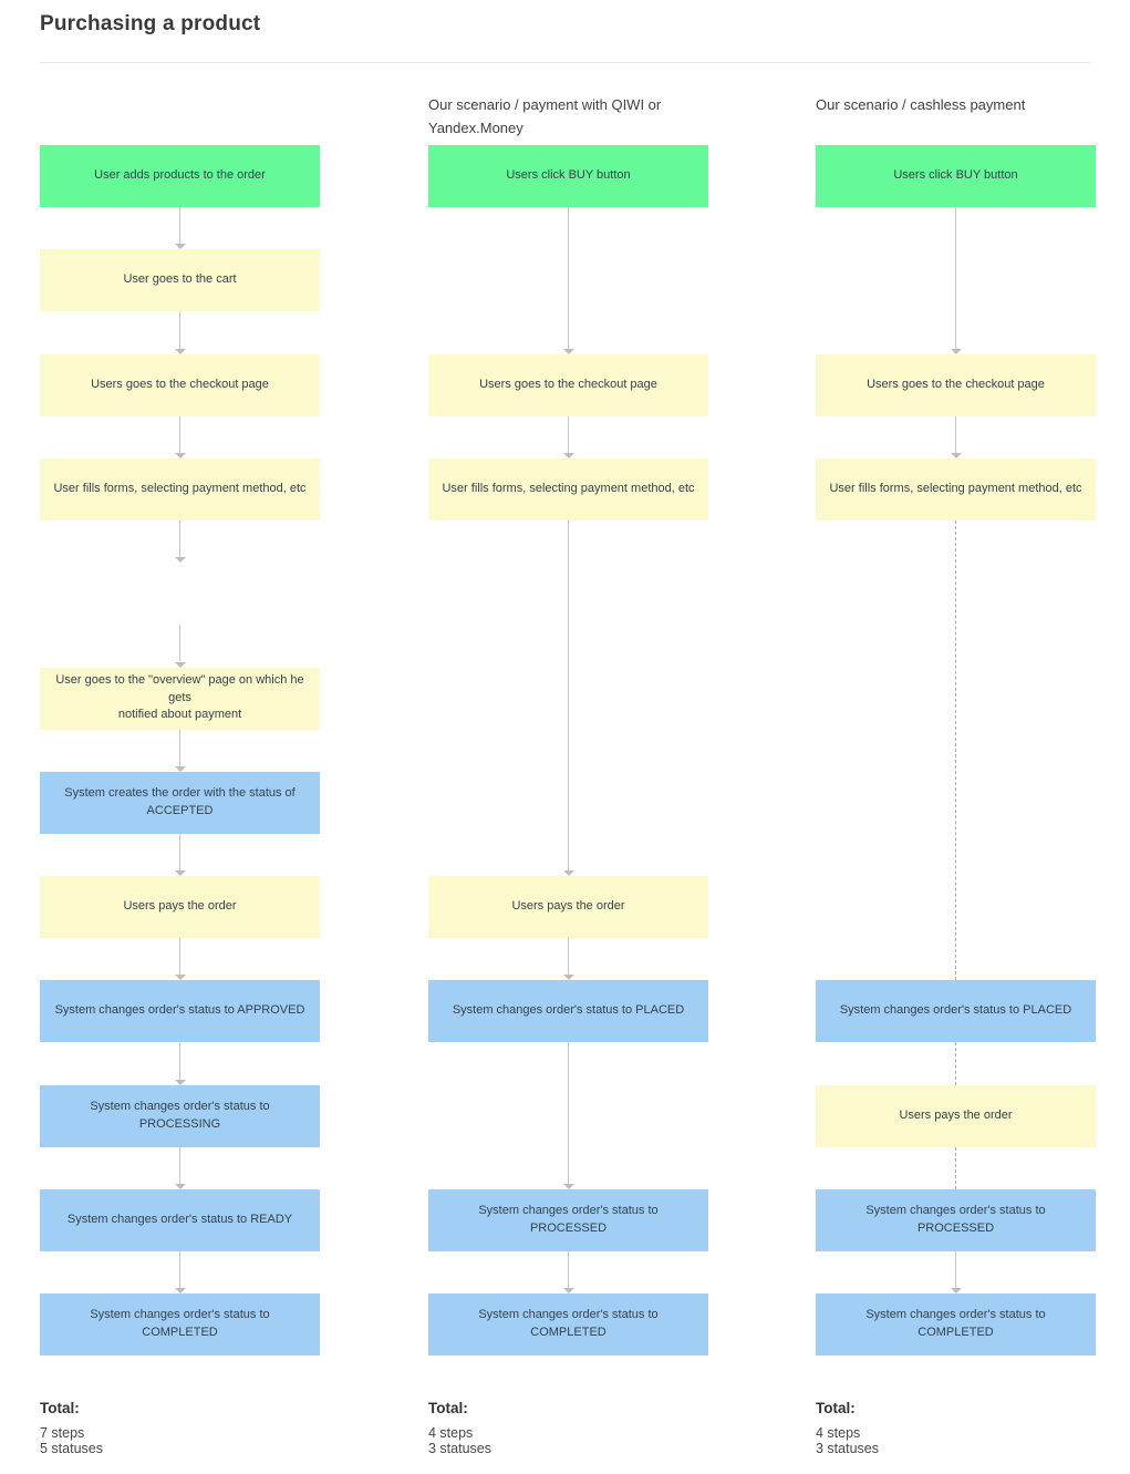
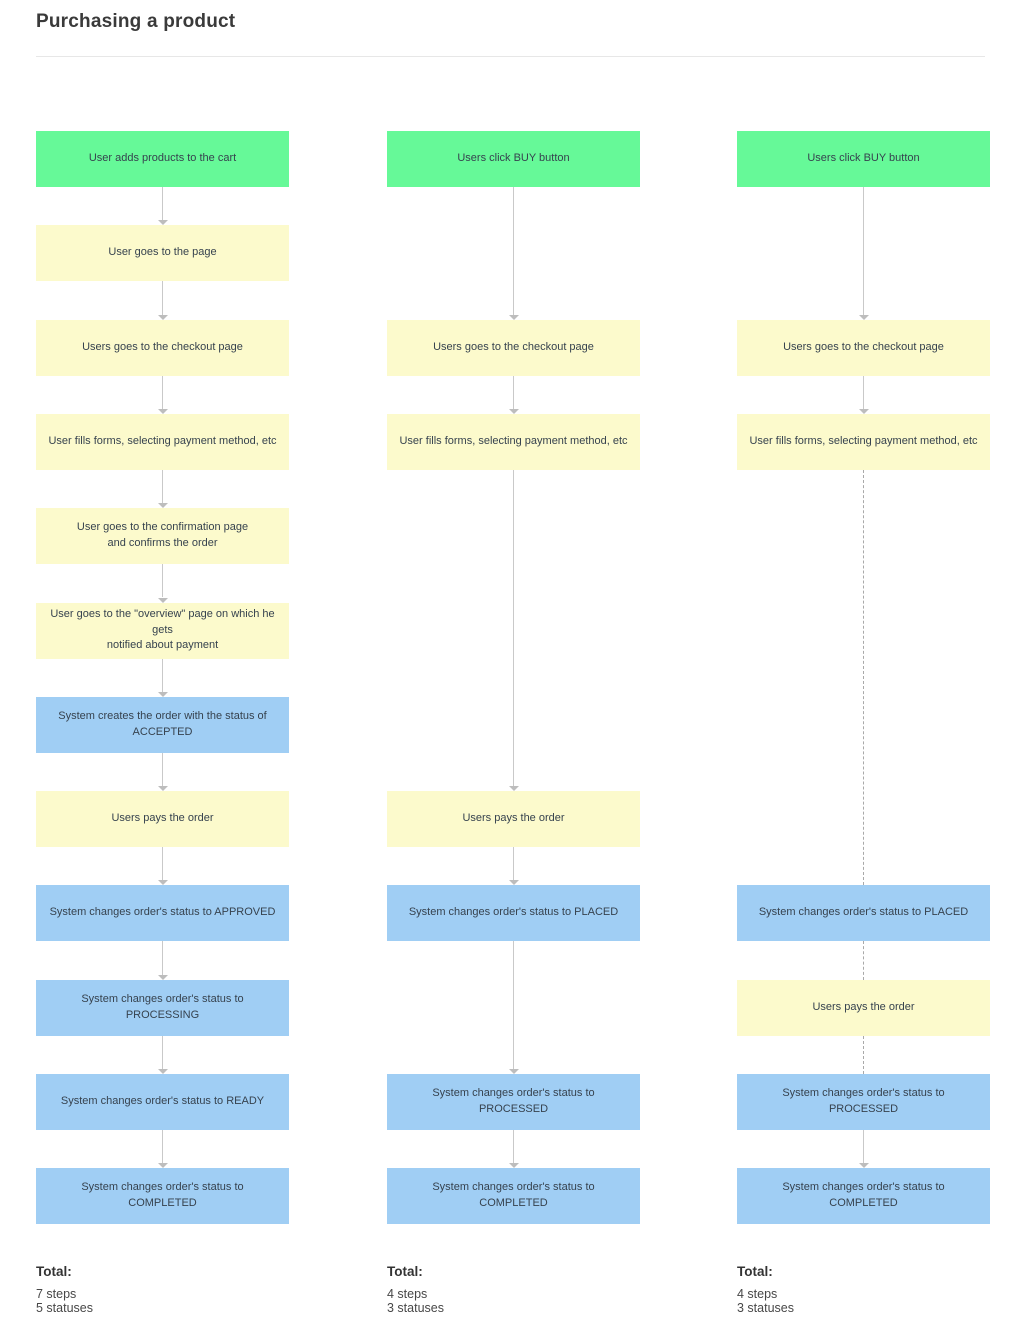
  Purchasing a product
- User adds products to the order
+ User adds products to the cart
- User goes to the cart
+ User goes to the page
  Users goes to the checkout page
  User fills forms, selecting payment method, etc
+ User goes to the confirmation page
+ and confirms the order
  User goes to the "overview" page on which he gets
  notified about payment
  System creates the order with the status of ACCEPTED
  Users pays the order
  System changes order's status to APPROVED
  System changes order's status to PROCESSING
  System changes order's status to READY
  System changes order's status to COMPLETED
  Total:
  7 steps
  5 statuses
- Our scenario / payment with QIWI or Yandex.Money
  Users click BUY button
  Users goes to the checkout page
  User fills forms, selecting payment method, etc
  Users pays the order
  System changes order's status to PLACED
  System changes order's status to PROCESSED
  System changes order's status to COMPLETED
  Total:
  4 steps
  3 statuses
- Our scenario / cashless payment
  Users click BUY button
  Users goes to the checkout page
  User fills forms, selecting payment method, etc
  System changes order's status to PLACED
  Users pays the order
  System changes order's status to PROCESSED
  System changes order's status to COMPLETED
  Total:
  4 steps
  3 statuses
